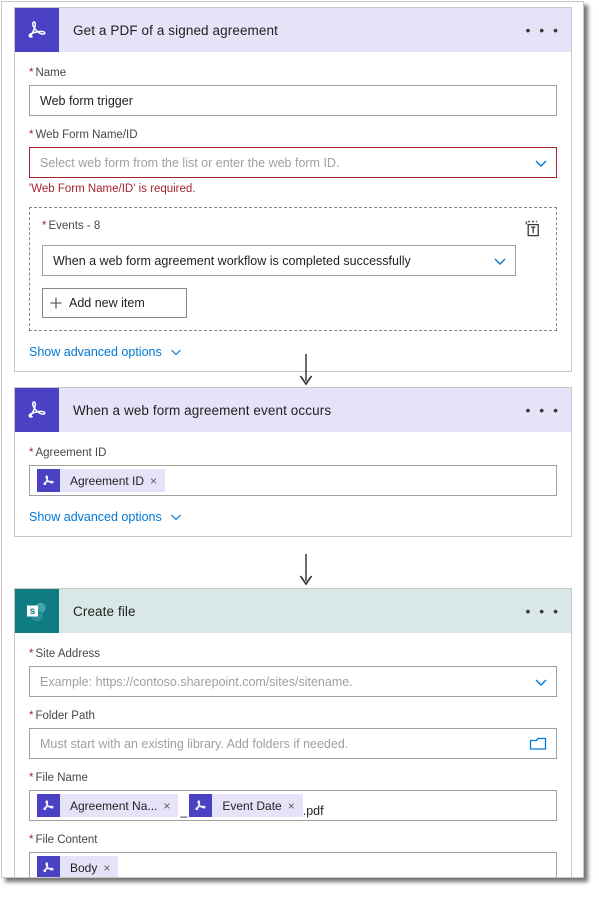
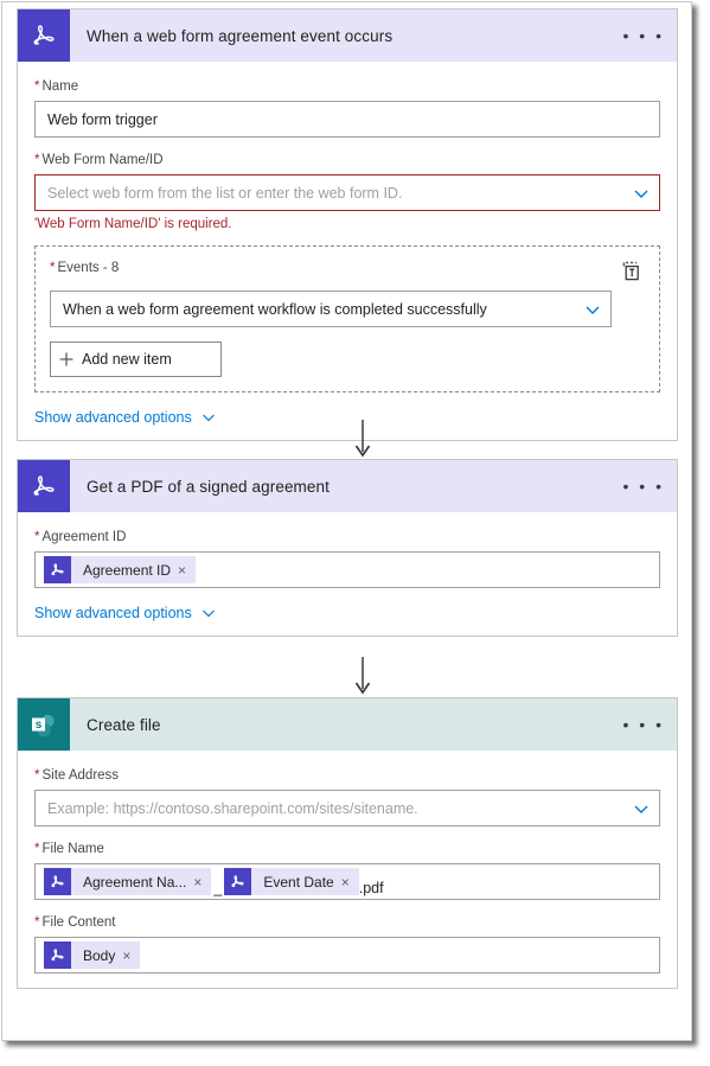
- Get a PDF of a signed agreement
+ When a web form agreement event occurs
  • • •
  * Name
  Web form trigger
  * Web Form Name/ID
  Select web form from the list or enter the web form ID.
  'Web Form Name/ID' is required.
  * Events - 8
  When a web form agreement workflow is completed successfully
  Add new item
  Show advanced options
- When a web form agreement event occurs
+ Get a PDF of a signed agreement
  • • •
  * Agreement ID
  Agreement ID
  ×
  Show advanced options
  s
  Create file
  • • •
  * Site Address
  Example: https://contoso.sharepoint.com/sites/sitename.
- * Folder Path
- Must start with an existing library. Add folders if needed.
  * File Name
  Agreement Na...
  ×
  _
  Event Date
  ×
  .pdf
  * File Content
  Body
  ×
